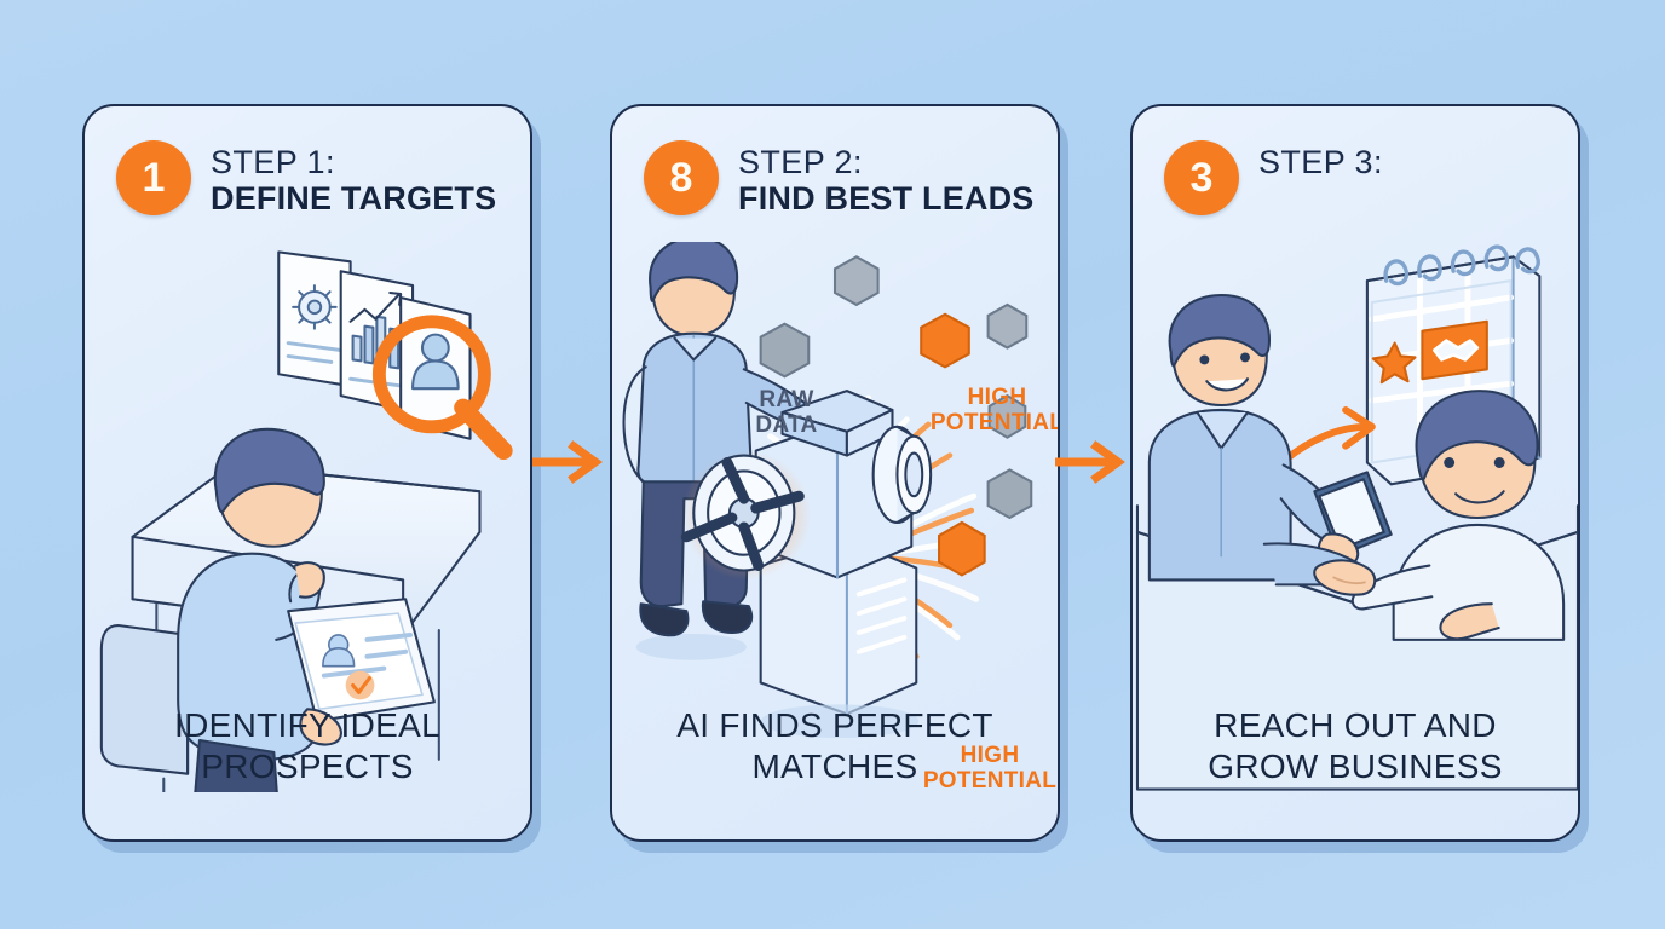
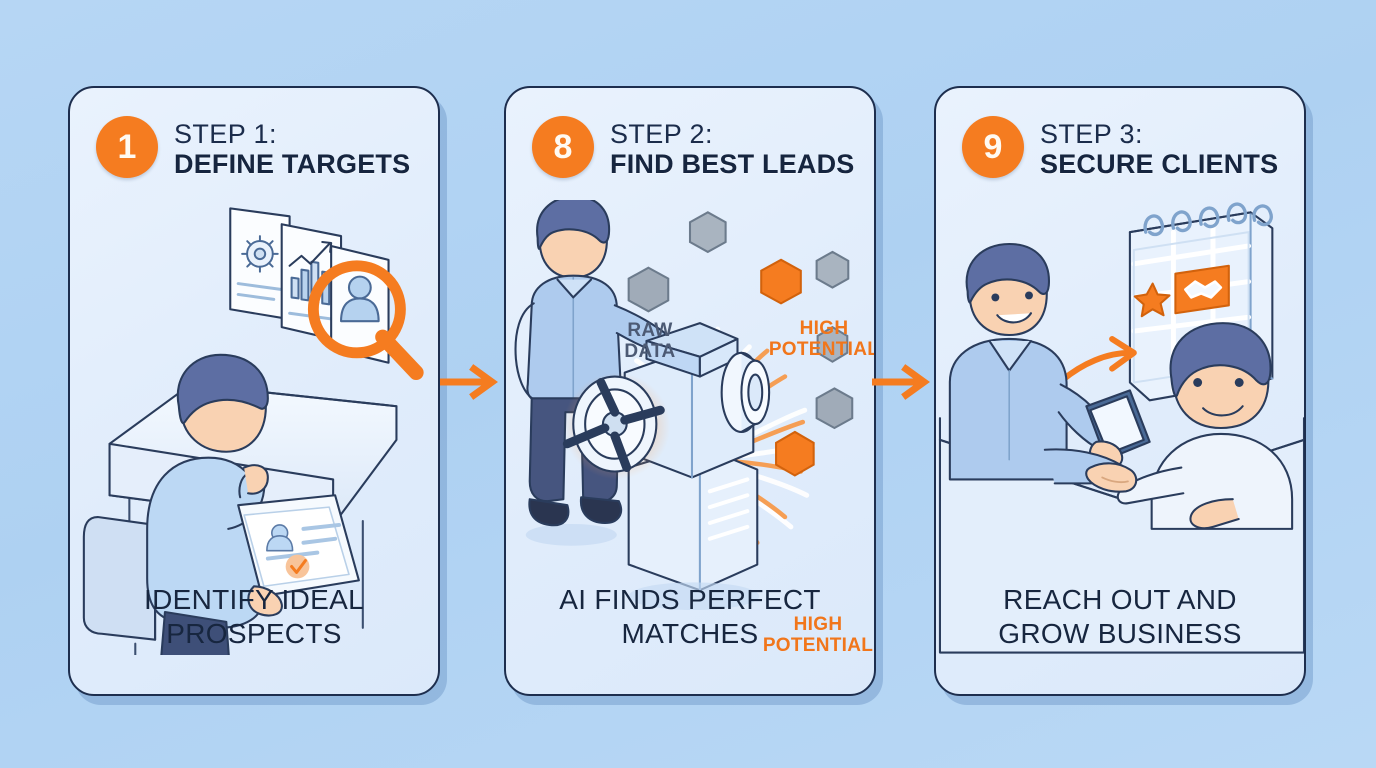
  1
  STEP 1:
  DEFINE TARGETS
  IDENTIFY IDEAL
  PROSPECTS
  8
  STEP 2:
  FIND BEST LEADS
  RAW
  DATA
  HIGH
  POTENTIAL
  HIGH
  POTENTIAL
  AI FINDS PERFECT
  MATCHES
- 3
+ 9
  STEP 3:
+ SECURE CLIENTS
  REACH OUT AND
  GROW BUSINESS
